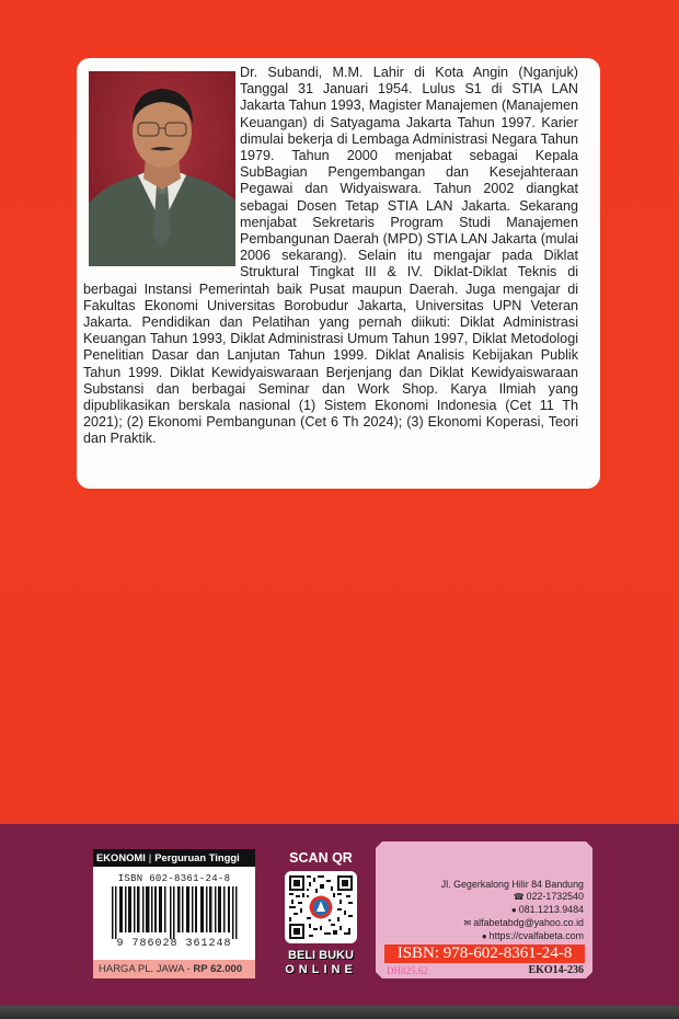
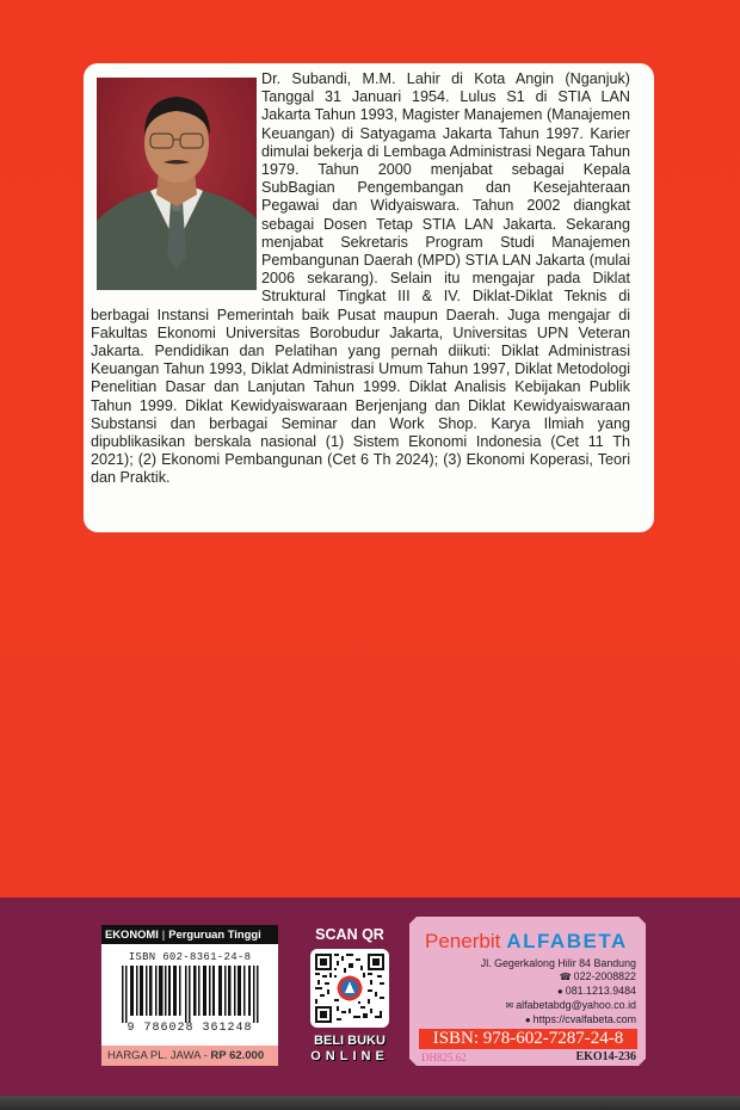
  Dr. Subandi, M.M. Lahir di Kota Angin (Nganjuk) Tanggal 31 Januari 1954. Lulus S1 di STIA LAN Jakarta Tahun 1993, Magister Manajemen (Manajemen Keuangan) di Satyagama Jakarta Tahun 1997. Karier dimulai bekerja di Lembaga Administrasi Negara Tahun 1979. Tahun 2000 menjabat sebagai Kepala SubBagian Pengembangan dan Kesejahteraan Pegawai dan Widyaiswara. Tahun 2002 diangkat sebagai Dosen Tetap STIA LAN Jakarta. Sekarang menjabat Sekretaris Program Studi Manajemen Pembangunan Daerah (MPD) STIA LAN Jakarta (mulai 2006 sekarang). Selain itu mengajar pada Diklat Struktural Tingkat III & IV. Diklat-Diklat Teknis di berbagai Instansi Pemerintah baik Pusat maupun Daerah. Juga mengajar di Fakultas Ekonomi Universitas Borobudur Jakarta, Universitas UPN Veteran Jakarta. Pendidikan dan Pelatihan yang pernah diikuti: Diklat Administrasi Keuangan Tahun 1993, Diklat Administrasi Umum Tahun 1997, Diklat Metodologi Penelitian Dasar dan Lanjutan Tahun 1999. Diklat Analisis Kebijakan Publik Tahun 1999. Diklat Kewidyaiswaraan Berjenjang dan Diklat Kewidyaiswaraan Substansi dan berbagai Seminar dan Work Shop. Karya Ilmiah yang dipublikasikan berskala nasional (1) Sistem Ekonomi Indonesia (Cet 11 Th 2021); (2) Ekonomi Pembangunan (Cet 6 Th 2024); (3) Ekonomi Koperasi, Teori dan Praktik.
  EKONOMI | Perguruan Tinggi
  ISBN 602-8361-24-8
  9 786028 361248
  HARGA PL. JAWA - RP 62.000
  SCAN QR
  BELI BUKU
  ONLINE
+ Penerbit ALFABETA
  Jl. Gegerkalong Hilir 84 Bandung
- ☎ 022-1732540
+ ☎ 022-2008822
  ● 081.1213.9484
  ✉ alfabetabdg@yahoo.co.id
  ● https://cvalfabeta.com
- ISBN: 978-602-8361-24-8
+ ISBN: 978-602-7287-24-8
  DH825.62
  EKO14-236
